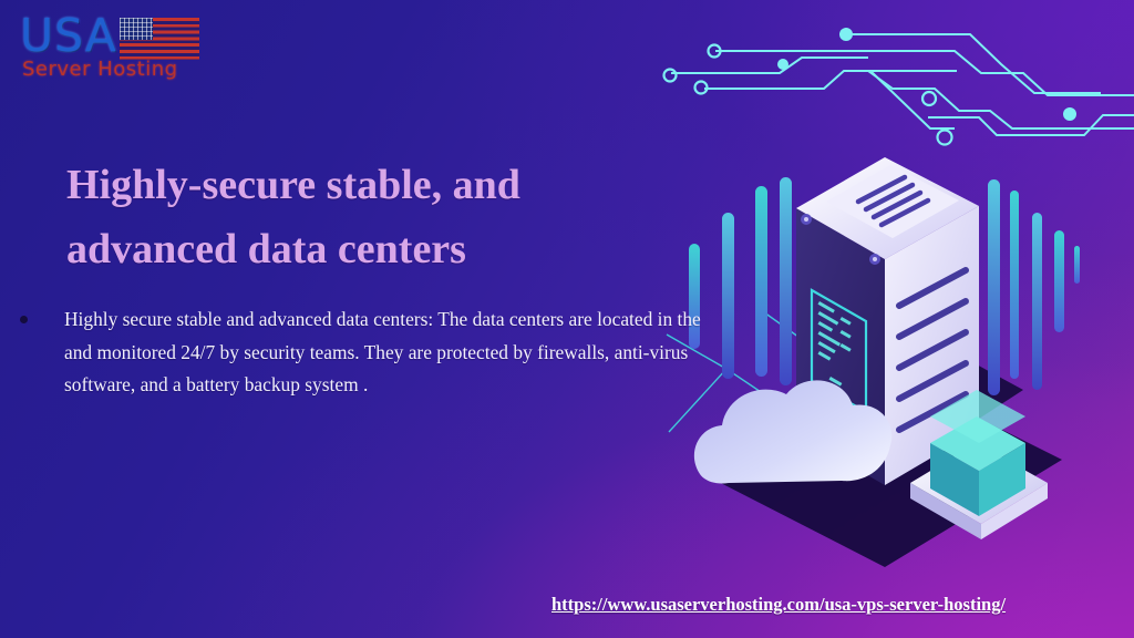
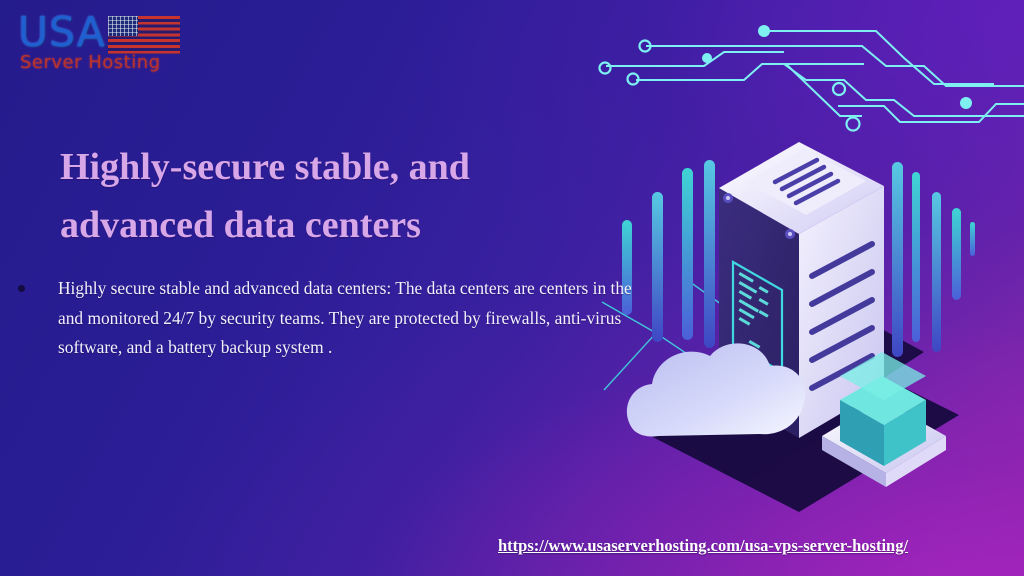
  USA
  Server Hosting
  Highly-secure stable, and
  advanced data centers
- Highly secure stable and advanced data centers: The data centers are located in the and monitored 24/7 by security teams. They are protected by firewalls, anti-virus software, and a battery backup system .
+ Highly secure stable and advanced data centers: The data centers are centers in the and monitored 24/7 by security teams. They are protected by firewalls, anti-virus software, and a battery backup system .
  https://www.usaserverhosting.com/usa-vps-server-hosting/
